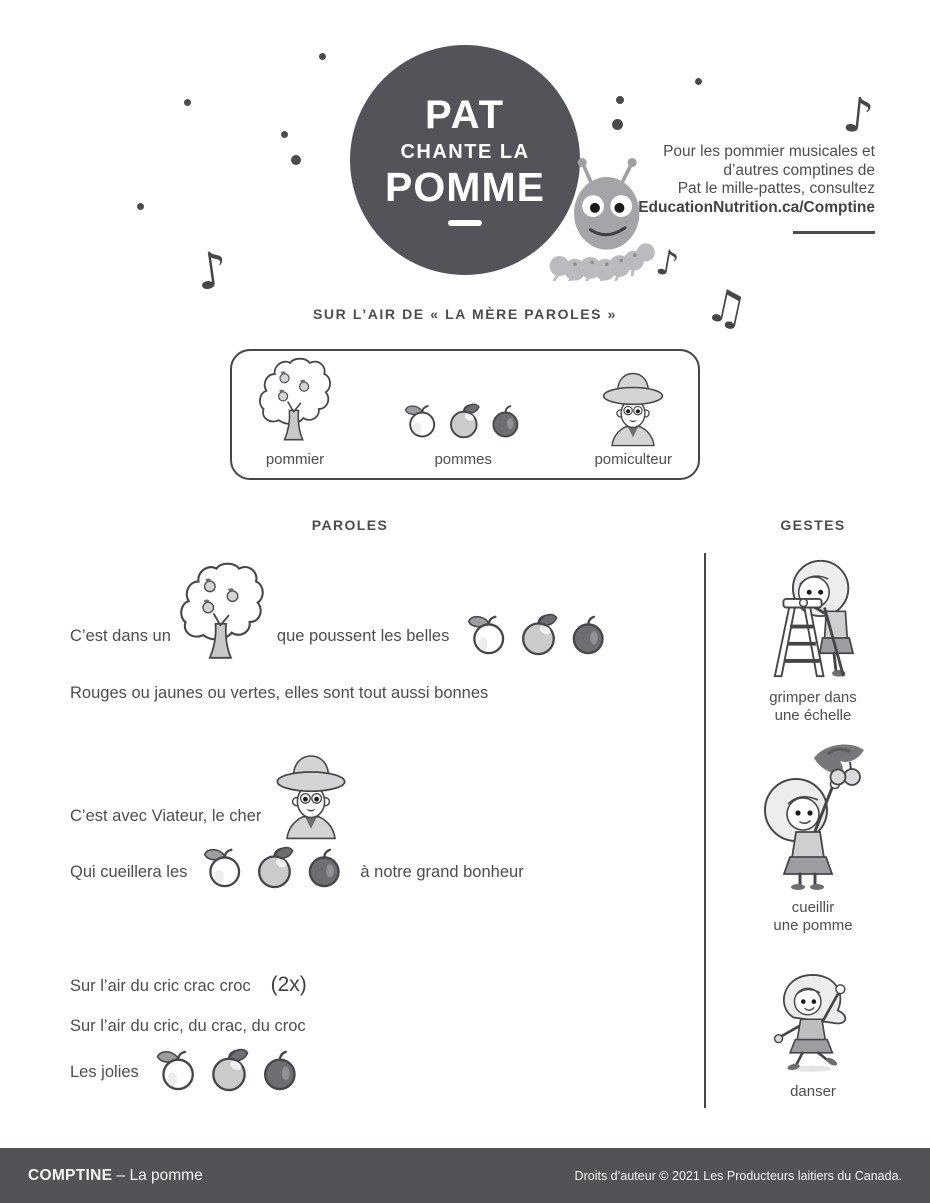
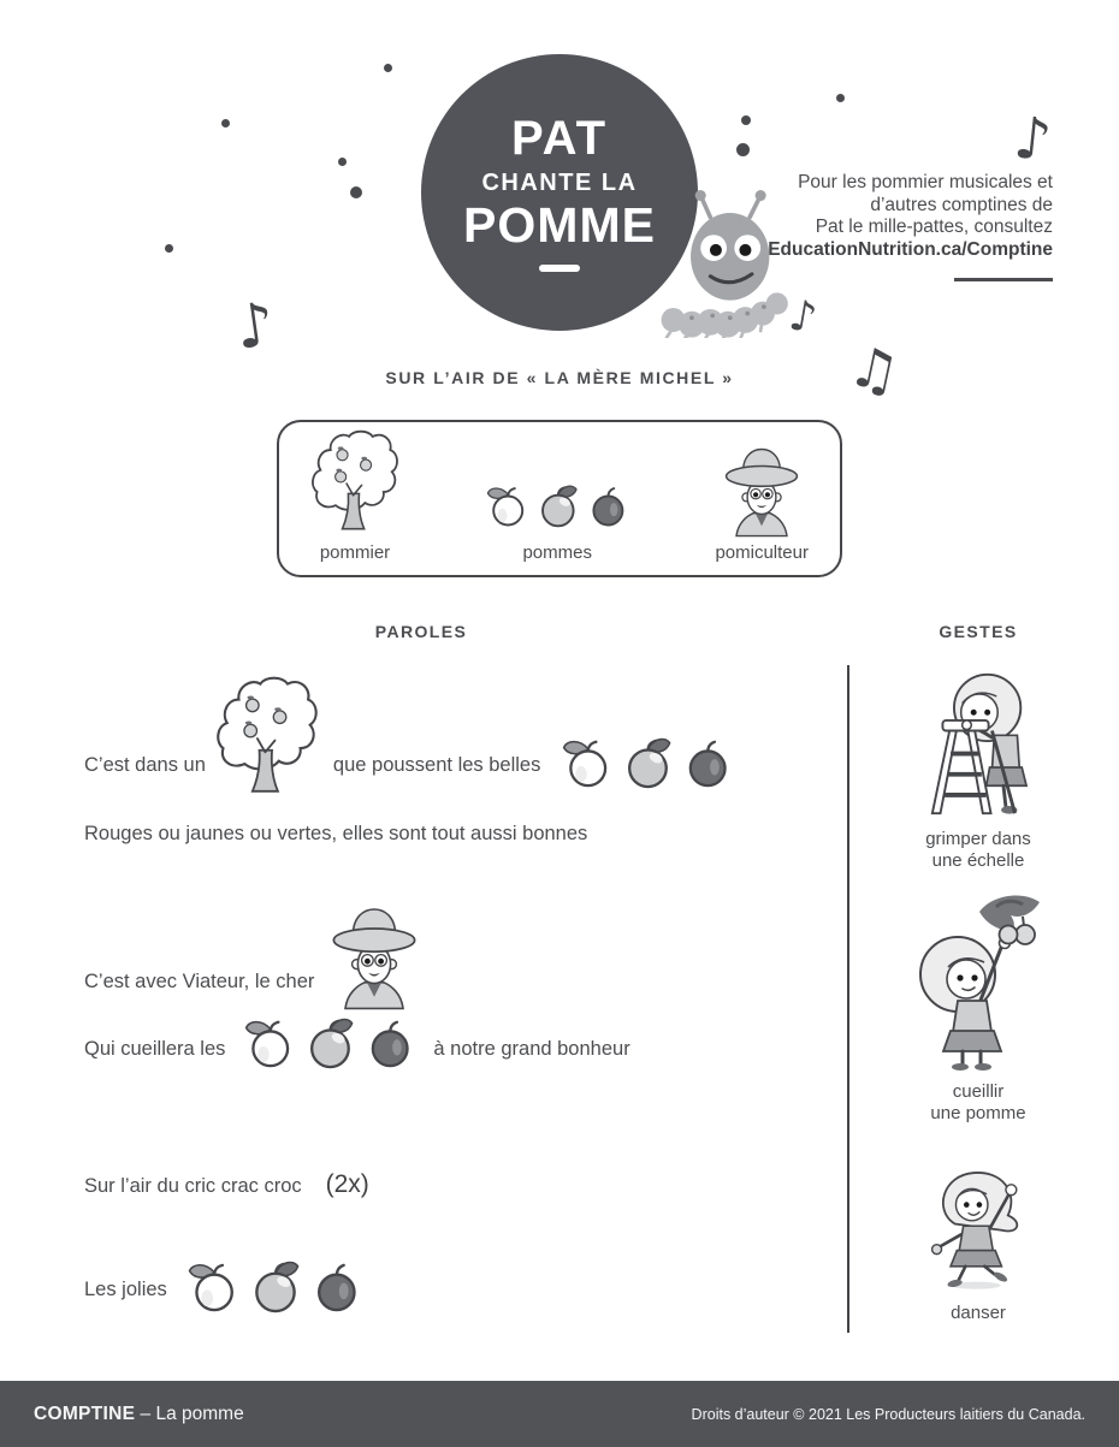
  PAT
  CHANTE LA
  POMME
  Pour les pommier musicales et
  d’autres comptines de
  Pat le mille-pattes, consultez
  EducationNutrition.ca/Comptine
- SUR L’AIR DE « LA MÈRE PAROLES »
+ SUR L’AIR DE « LA MÈRE MICHEL »
  pommier
  pommes
  pomiculteur
  PAROLES
  GESTES
  C’est dans un
  que poussent les belles
  Rouges ou jaunes ou vertes, elles sont tout aussi bonnes
  C’est avec Viateur, le cher
  Qui cueillera les
  à notre grand bonheur
  Sur l’air du cric crac croc
  (2x)
- Sur l’air du cric, du crac, du croc
  Les jolies
  grimper dans
  une échelle
  cueillir
  une pomme
  danser
  COMPTINE – La pomme
  Droits d’auteur © 2021 Les Producteurs laitiers du Canada.
